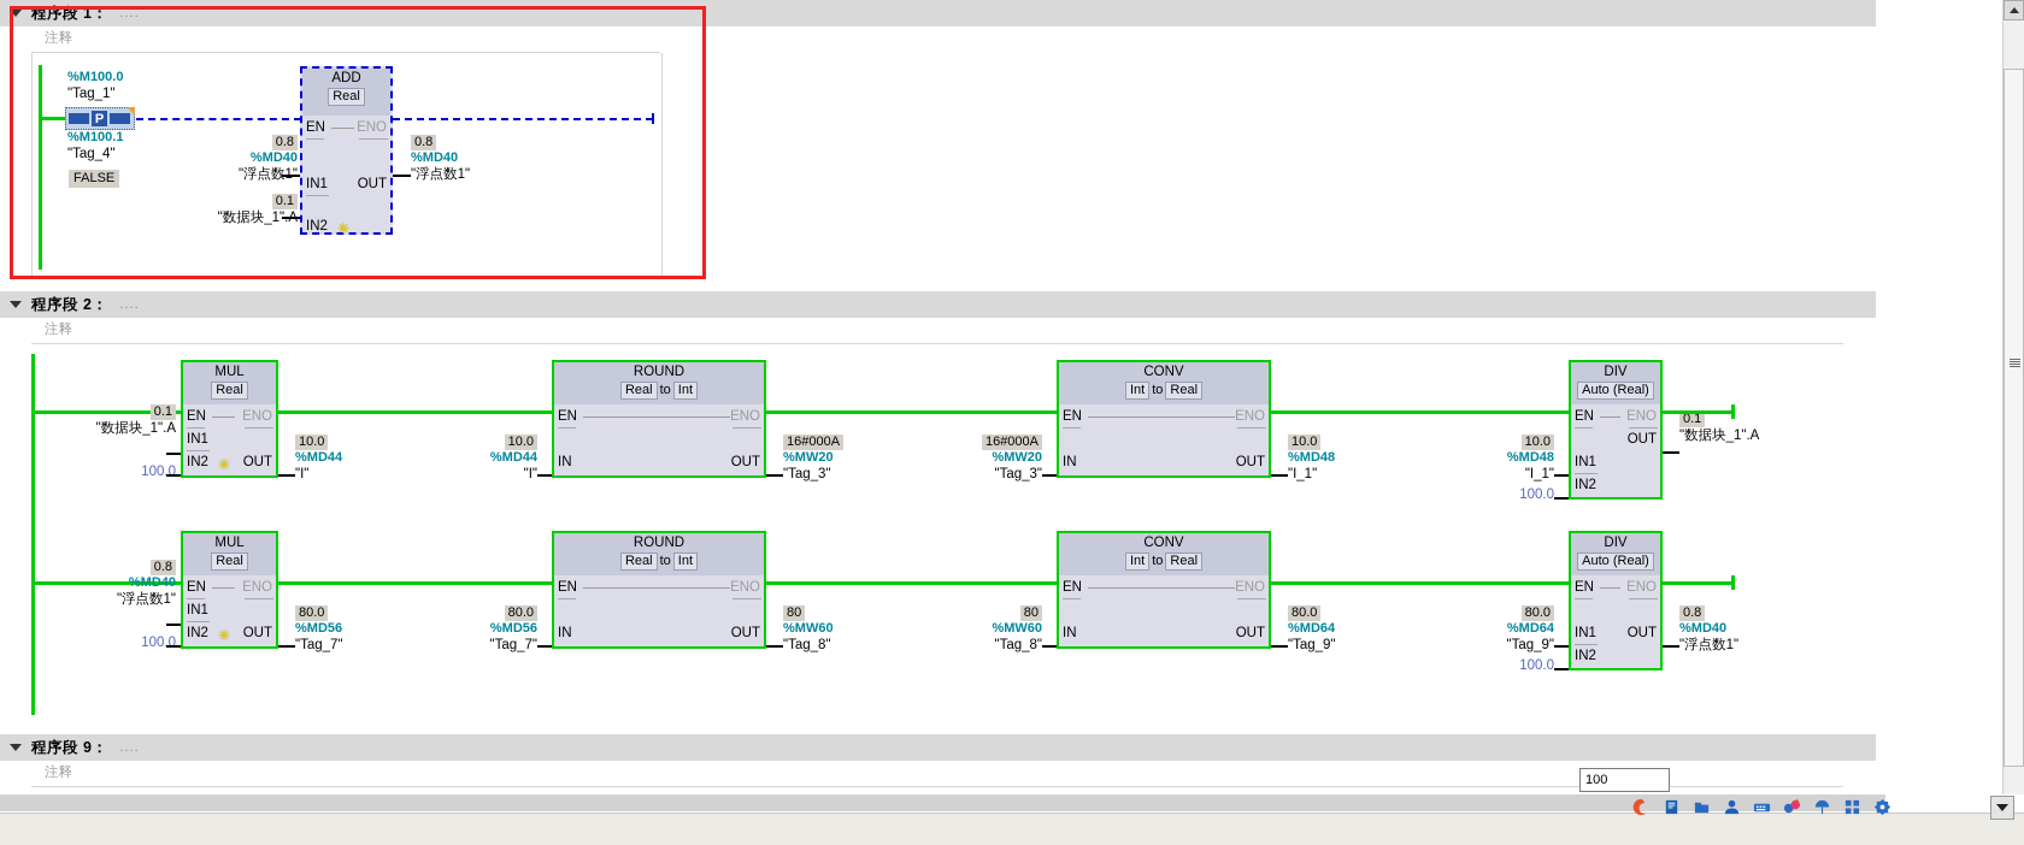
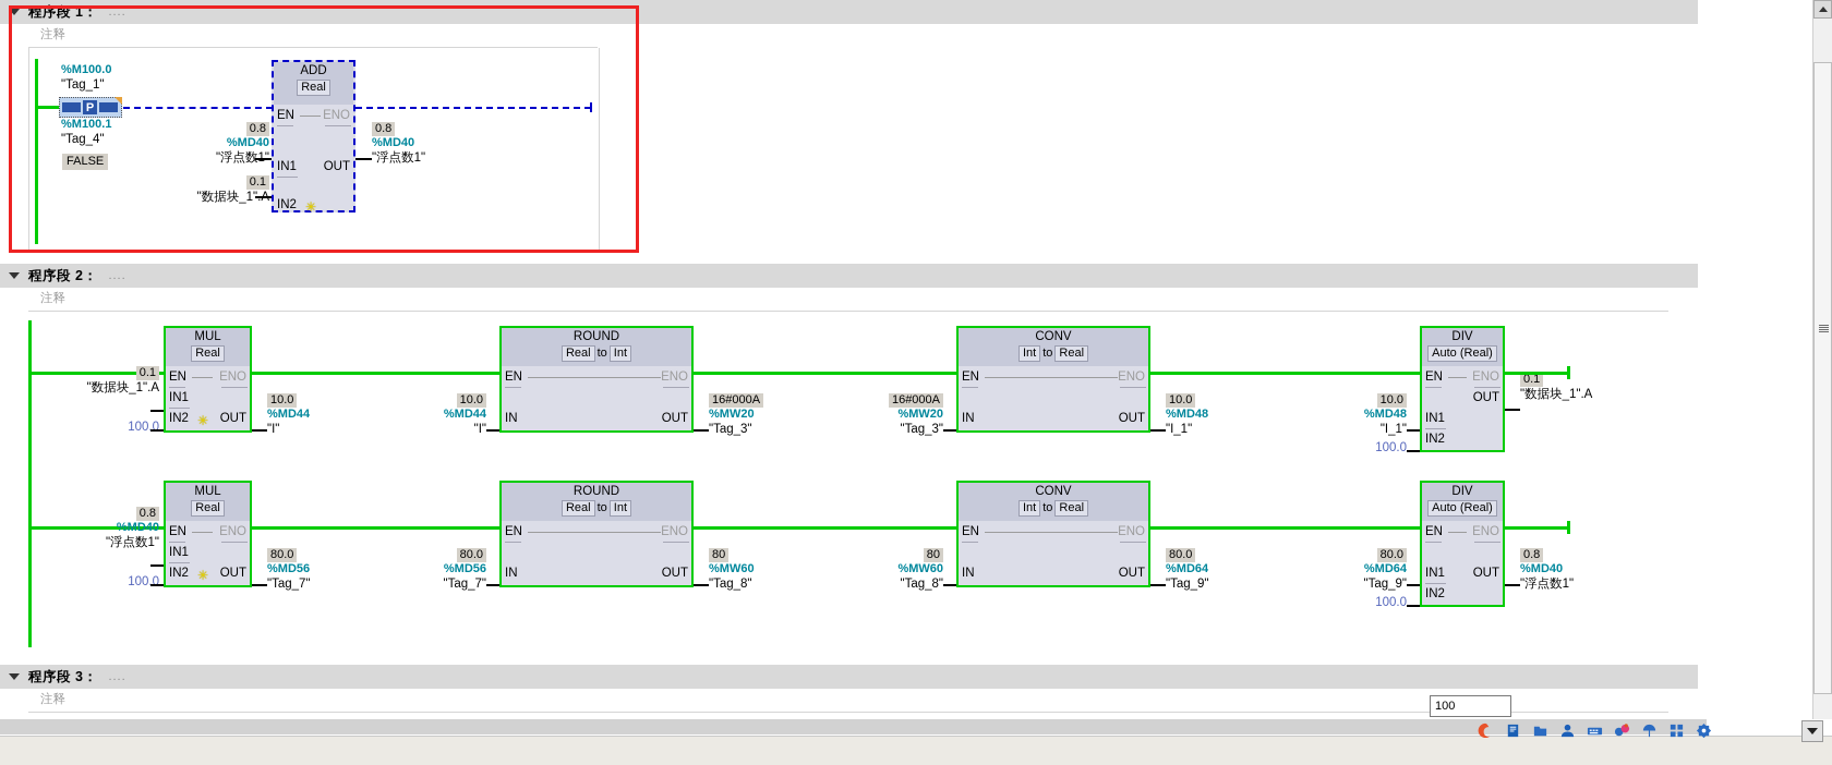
  程序段 1：
  ....
  注释
  P
  %M100.0
  "Tag_1"
  %M100.1
  "Tag_4"
  FALSE
  ADD
  Real
  EN
  ENO
  IN1
  IN2
  ✳
  OUT
  0.8
  %MD40
  0.1
  0.8
  %MD40
  "浮点数1"
  程序段 2：
  ....
  注释
  MUL
  Real
  EN
  ENO
  IN1
  IN2
  ✳
  OUT
  0.1
  "数据块_1".A
  100.0
  10.0
  %MD44
  "I"
  ROUND
  Real to Int
  EN
  ENO
  IN
  OUT
  10.0
  %MD44
  "I"
  16#000A
  %MW20
  "Tag_3"
  CONV
  Int to Real
  EN
  ENO
  IN
  OUT
  16#000A
  %MW20
  "Tag_3"
  10.0
  %MD48
  "I_1"
  DIV
  Auto (Real)
  EN
  ENO
  IN1
  IN2
  OUT
  10.0
  %MD48
  "I_1"
  100.0
  0.1
  "数据块_1".A
  MUL
  Real
  EN
  ENO
  IN1
  IN2
  ✳
  OUT
  0.8
  %MD40
  "浮点数1"
  100.0
  80.0
  %MD56
  "Tag_7"
  ROUND
  Real to Int
  EN
  ENO
  IN
  OUT
  80.0
  %MD56
  "Tag_7"
  80
  %MW60
  "Tag_8"
  CONV
  Int to Real
  EN
  ENO
  IN
  OUT
  80
  %MW60
  "Tag_8"
  80.0
  %MD64
  "Tag_9"
  DIV
  Auto (Real)
  EN
  ENO
  IN1
  IN2
  OUT
  80.0
  %MD64
  "Tag_9"
  100.0
  0.8
  %MD40
  "浮点数1"
- 程序段 9：
+ 程序段 3：
  ....
  注释
  100
